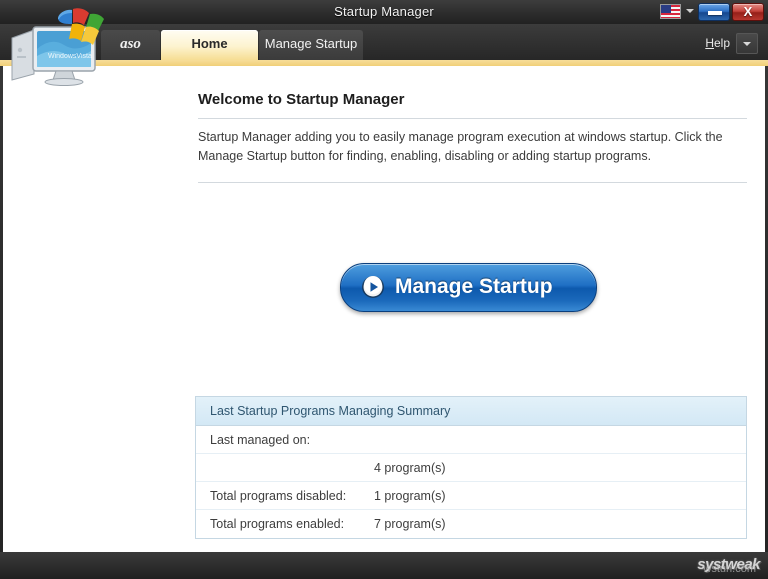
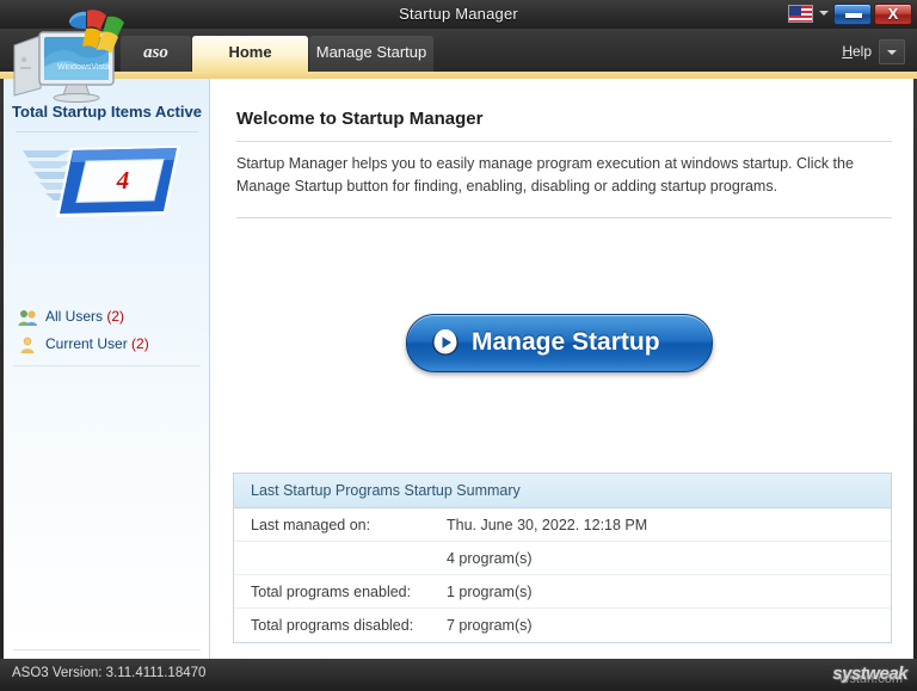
  Startup Manager
  X
  aso
  Home
  Manage Startup
  Help
+ Total Startup Items Active
+ 4
+ All Users (2)
+ Current User (2)
  Welcome to Startup Manager
- Startup Manager adding you to easily manage program execution at windows startup. Click the Manage Startup button for finding, enabling, disabling or adding startup programs.
+ Startup Manager helps you to easily manage program execution at windows startup. Click the Manage Startup button for finding, enabling, disabling or adding startup programs.
  Manage Startup
- Last Startup Programs Managing Summary
+ Last Startup Programs Startup Summary
  Last managed on:
+ Thu. June 30, 2022. 12:18 PM
  4 program(s)
- Total programs disabled:
+ Total programs enabled:
  1 program(s)
- Total programs enabled:
+ Total programs disabled:
  7 program(s)
+ ASO3 Version: 3.11.4111.18470
  systweak
  wstun.com
